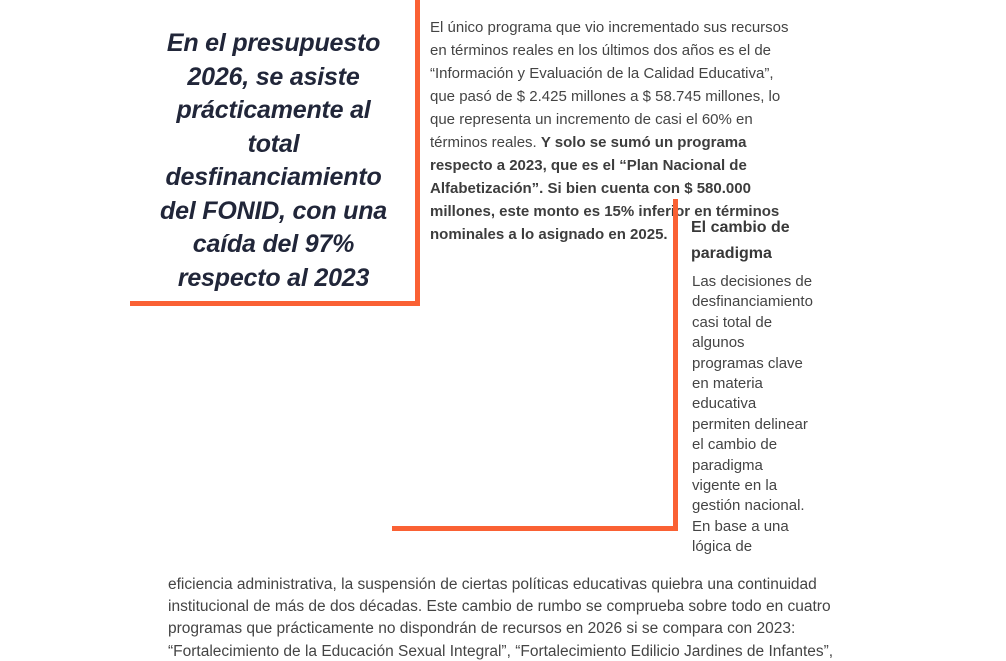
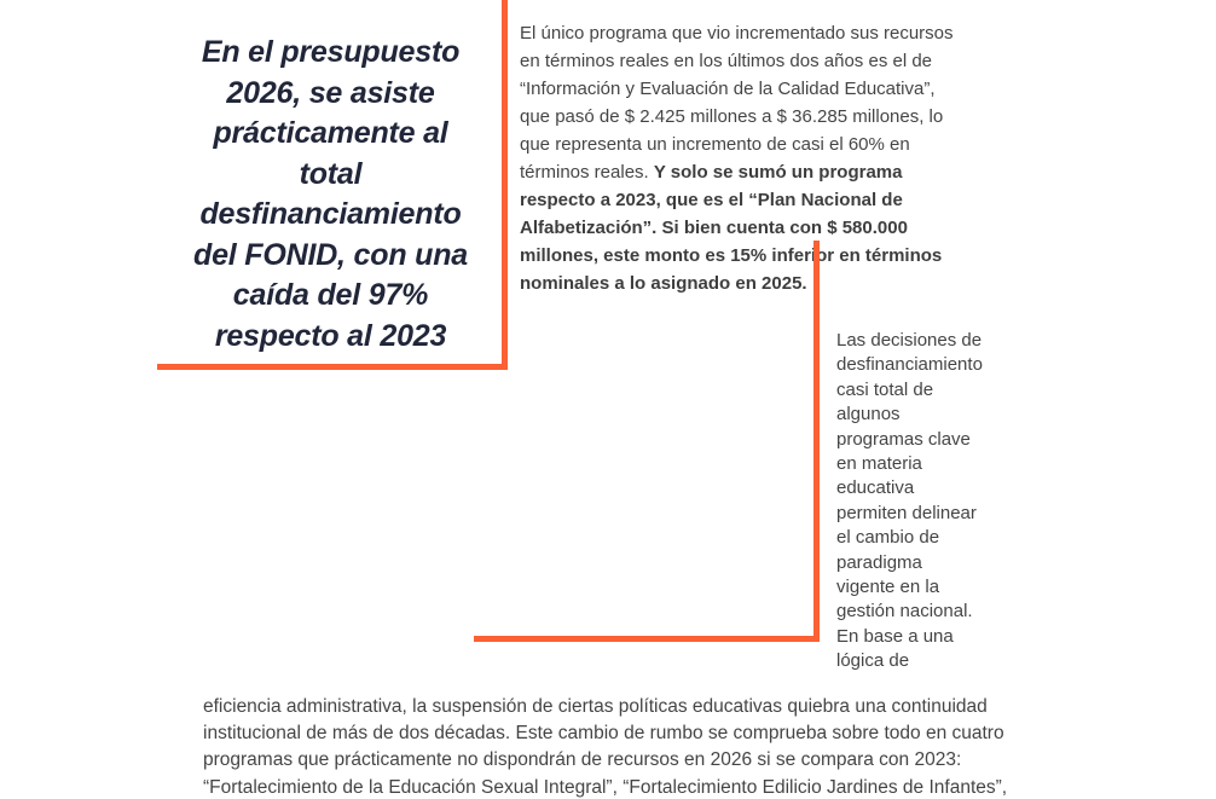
  En el presupuesto
  2026, se asiste
  prácticamente al
  total
  desfinanciamiento
  del FONID, con una
  caída del 97%
  respecto al 2023
- El único programa que vio incrementado sus recursos en términos reales en los últimos dos años es el de “Información y Evaluación de la Calidad Educativa”, que pasó de $ 2.425 millones a $ 58.745 millones, lo que representa un incremento de casi el 60% en términos reales. Y solo se sumó un programa respecto a 2023, que es el “Plan Nacional de Alfabetización”. Si bien cuenta con $ 580.000 millones, este monto es 15% inferor en términos nominales a lo asignado en 2025.
+ El único programa que vio incrementado sus recursos en términos reales en los últimos dos años es el de “Información y Evaluación de la Calidad Educativa”, que pasó de $ 2.425 millones a $ 36.285 millones, lo que representa un incremento de casi el 60% en términos reales. Y solo se sumó un programa respecto a 2023, que es el “Plan Nacional de Alfabetización”. Si bien cuenta con $ 580.000 millones, este monto es 15% inferor en términos nominales a lo asignado en 2025.
- El cambio de paradigma
  Las decisiones de
  desfinanciamiento
  casi total de
  algunos
  programas clave
  en materia
  educativa
  permiten delinear
  el cambio de
  paradigma
  vigente en la
  gestión nacional.
  En base a una
  lógica de
  eficiencia administrativa, la suspensión de ciertas políticas educativas quiebra una continuidad
  institucional de más de dos décadas. Este cambio de rumbo se comprueba sobre todo en cuatro
  programas que prácticamente no dispondrán de recursos en 2026 si se compara con 2023:
  “Fortalecimiento de la Educación Sexual Integral”, “Fortalecimiento Edilicio Jardines de Infantes”,
